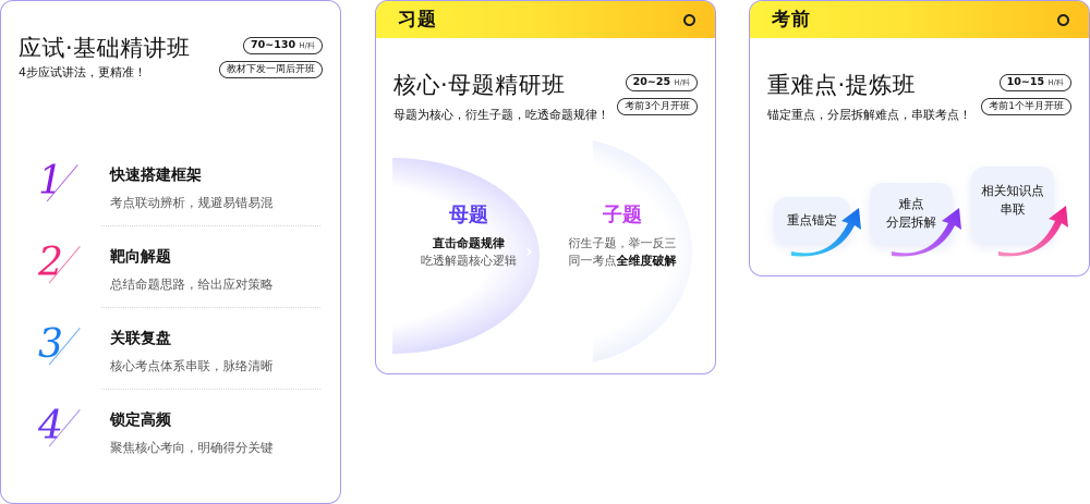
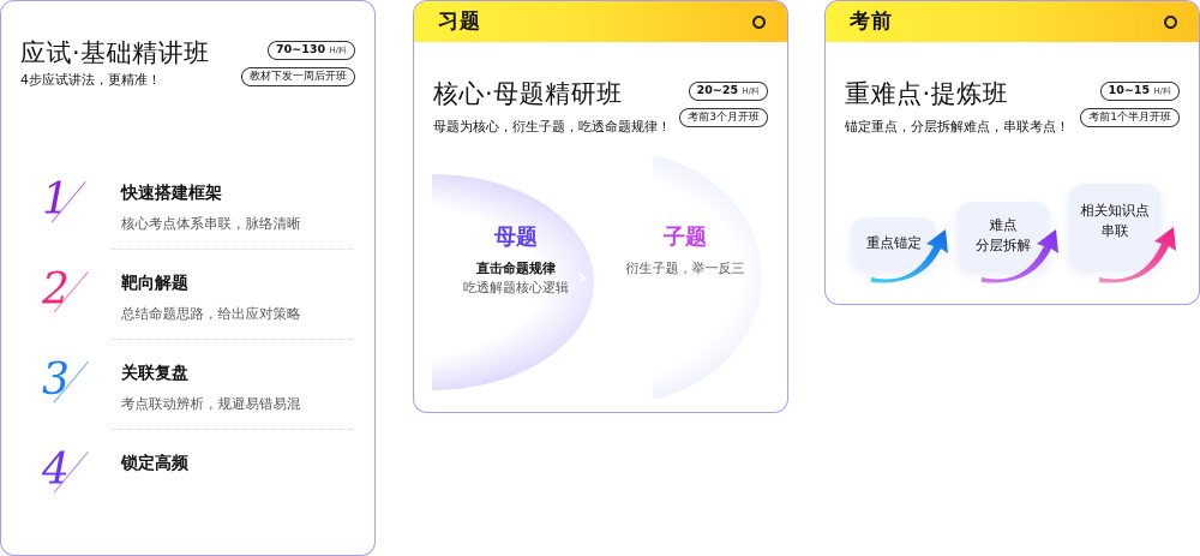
  应试·基础精讲班
  4步应试讲法，更精准！
  70~130 H/科
  教材下发一周后开班
  1
  快速搭建框架
- 考点联动辨析，规避易错易混
+ 核心考点体系串联，脉络清晰
  2
  靶向解题
  总结命题思路，给出应对策略
  3
  关联复盘
- 核心考点体系串联，脉络清晰
+ 考点联动辨析，规避易错易混
  4
  锁定高频
- 聚焦核心考向，明确得分关键
  习题
  核心·母题精研班
  母题为核心，衍生子题，吃透命题规律！
  20~25 H/科
  考前3个月开班
  母题
  直击命题规律
  吃透解题核心逻辑
  子题
  衍生子题，举一反三
- 同一考点全维度破解
  考前
  重难点·提炼班
  锚定重点，分层拆解难点，串联考点！
  10~15 H/科
  考前1个半月开班
  重点锚定
  难点
  分层拆解
  相关知识点
  串联
